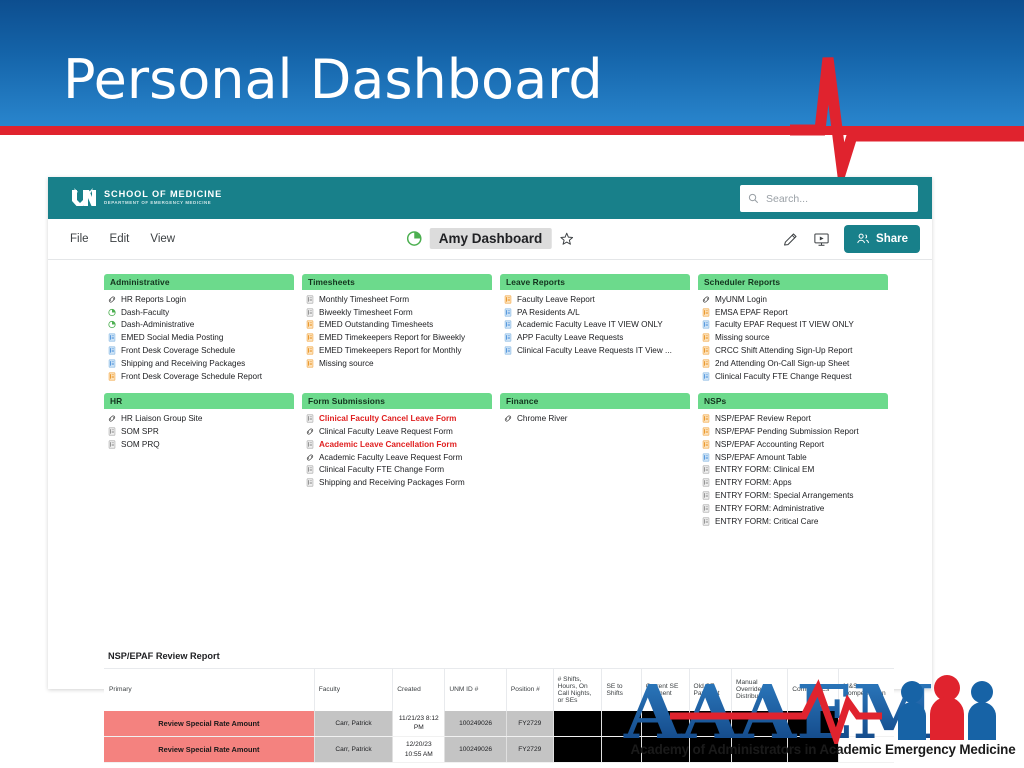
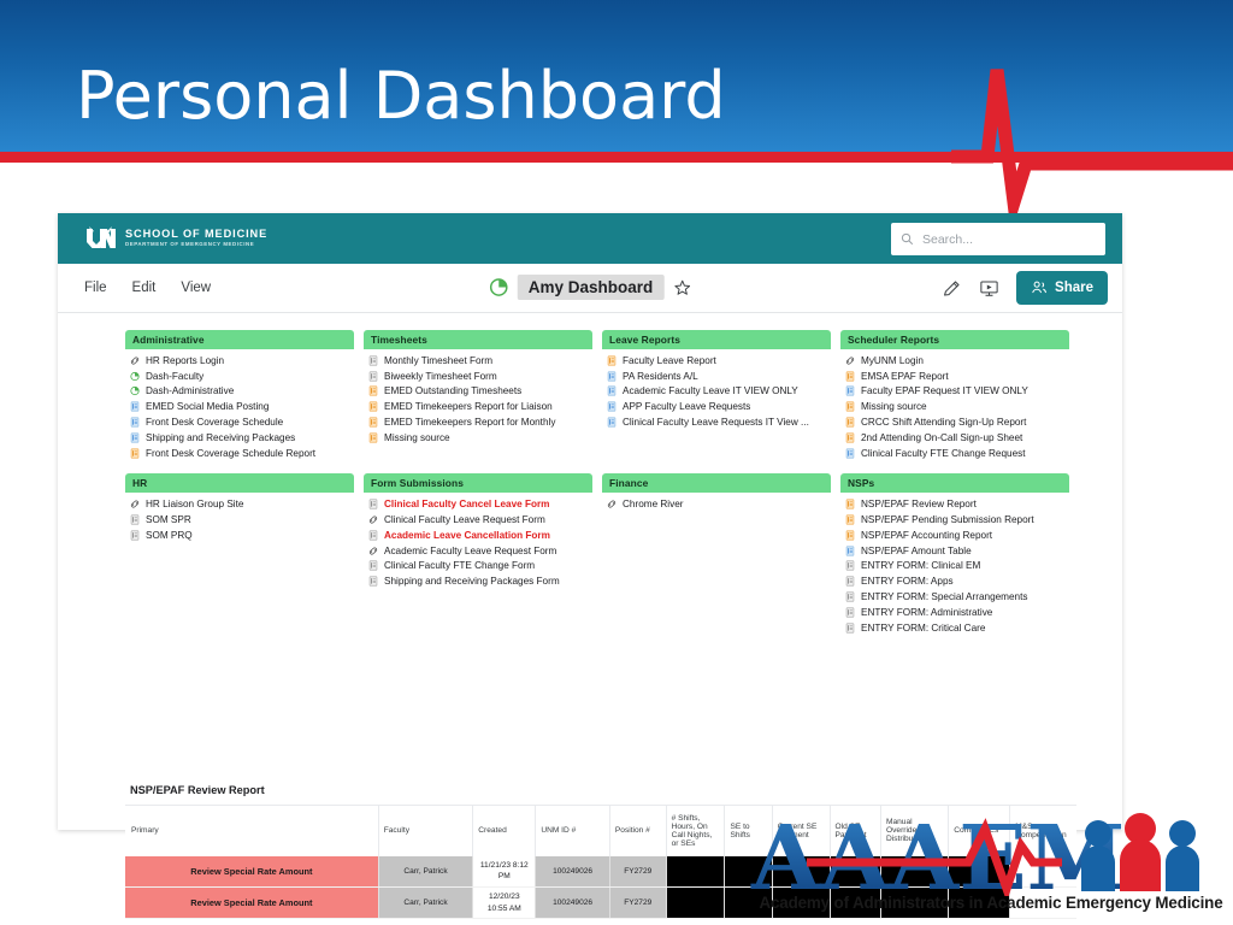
  Personal Dashboard
  SCHOOL OF MEDICINE
  Search...
  File
  Edit
  View
  Amy Dashboard
  Share
  Administrative
  HR Reports Login
  Dash-Faculty
  Dash-Administrative
  EMED Social Media Posting
  Front Desk Coverage Schedule
  Shipping and Receiving Packages
  Front Desk Coverage Schedule Report
  Timesheets
  Monthly Timesheet Form
  Biweekly Timesheet Form
  EMED Outstanding Timesheets
- EMED Timekeepers Report for Biweekly
+ EMED Timekeepers Report for Liaison
  EMED Timekeepers Report for Monthly
  Missing source
  Leave Reports
  Faculty Leave Report
  PA Residents A/L
  Academic Faculty Leave IT VIEW ONLY
  APP Faculty Leave Requests
  Clinical Faculty Leave Requests IT View ...
  Scheduler Reports
  MyUNM Login
  EMSA EPAF Report
  Faculty EPAF Request IT VIEW ONLY
  Missing source
  CRCC Shift Attending Sign-Up Report
  2nd Attending On-Call Sign-up Sheet
  Clinical Faculty FTE Change Request
  HR
  HR Liaison Group Site
  SOM SPR
  SOM PRQ
  Form Submissions
  Clinical Faculty Cancel Leave Form
  Clinical Faculty Leave Request Form
  Academic Leave Cancellation Form
  Academic Faculty Leave Request Form
  Clinical Faculty FTE Change Form
  Shipping and Receiving Packages Form
  Finance
  Chrome River
  NSPs
  NSP/EPAF Review Report
  NSP/EPAF Pending Submission Report
  NSP/EPAF Accounting Report
  NSP/EPAF Amount Table
  ENTRY FORM: Clinical EM
  ENTRY FORM: Apps
  ENTRY FORM: Special Arrangements
  ENTRY FORM: Administrative
  ENTRY FORM: Critical Care
  NSP/EPAF Review Report
  Academy of Administrators in Academic Emergency Medicine
